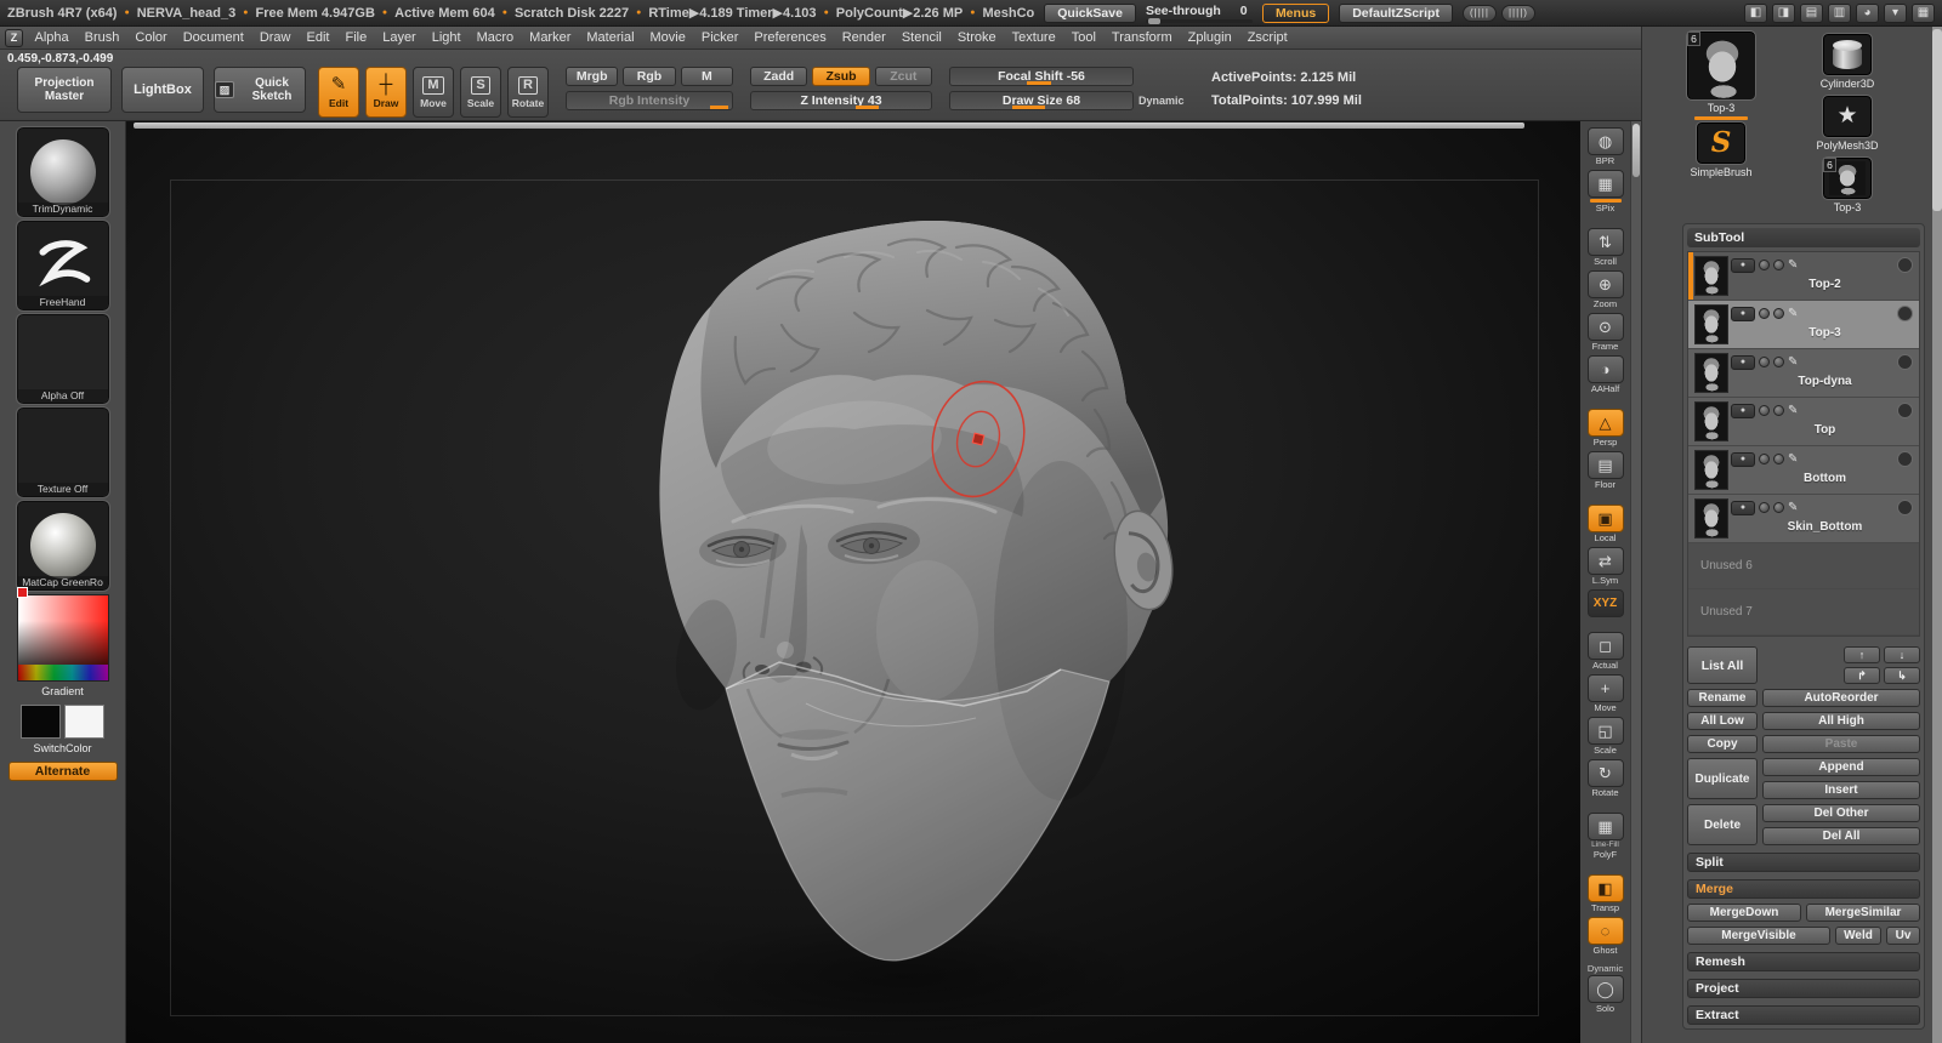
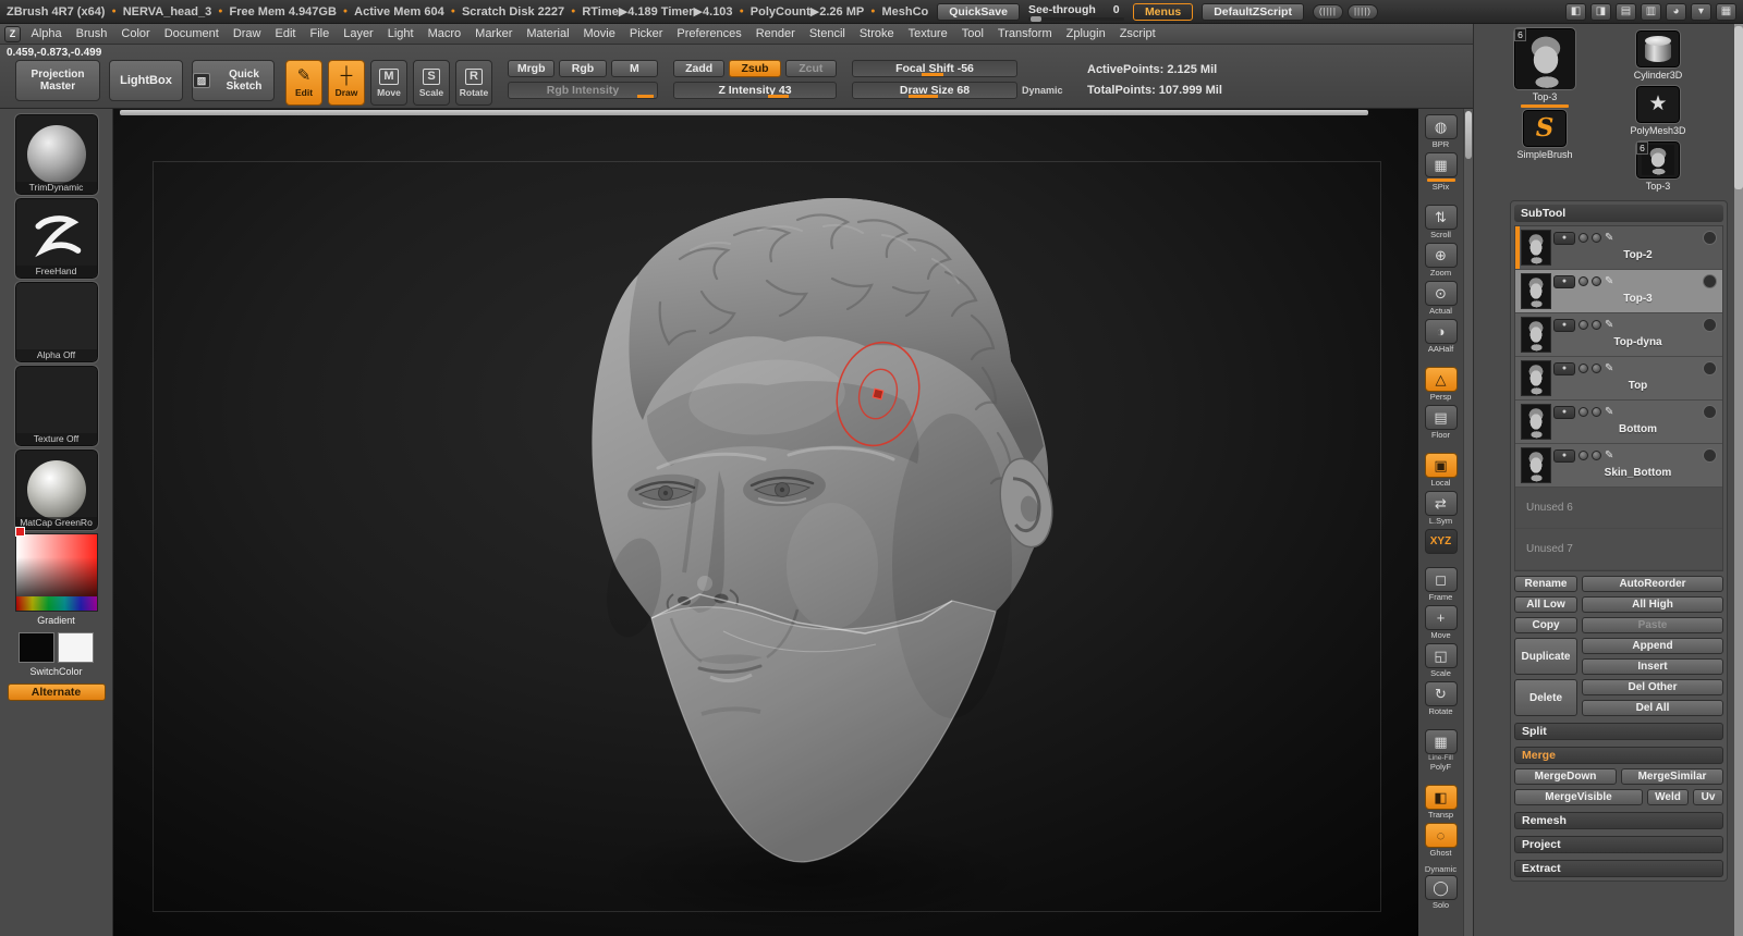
  ZBrush 4R7 (x64)
  NERVA_head_3
  Free Mem 4.947GB
  Active Mem 604
  Scratch Disk 2227
  RTime▶4.189 Timer▶4.103
  PolyCount▶2.26 MP
  MeshCo
  QuickSave
  See-through
  0
  Menus
  DefaultZScript
  (||||
  ||||)
  ◧
  ◨
  ▤
  ▥
  ◕
  ▾
  ▦
  Z
  Alpha
  Brush
  Color
  Document
  Draw
  Edit
  File
  Layer
  Light
  Macro
  Marker
  Material
  Movie
  Picker
  Preferences
  Render
  Stencil
  Stroke
  Texture
  Tool
  Transform
  Zplugin
  Zscript
  0.459,-0.873,-0.499
  Projection Master
  LightBox
  ▨
  Quick Sketch
  ✎
  Edit
  ┼
  Draw
  M
  Move
  S
  Scale
  R
  Rotate
  Mrgb
  Rgb
  M
  Rgb Intensity
  Zadd
  Zsub
  Zcut
  Z Intensity 43
  Focal Shift -56
  Draw Size 68
  Dynamic
  ActivePoints: 2.125 Mil
  TotalPoints: 107.999 Mil
  TrimDynamic
  FreeHand
  Alpha Off
  Texture Off
  MatCap GreenRo
  Gradient
  SwitchColor
  Alternate
  ◍
  BPR
  ▦
  SPix
  ⇅
  Scroll
  ⊕
  Zoom
  ⊙
- Frame
+ Actual
  ◑
  AAHalf
  △
  Persp
  ▤
  Floor
  ▣
  Local
  ⇄
  L.Sym
  XYZ
  ◻
- Actual
+ Frame
  +
  Move
  ◱
  Scale
  ↻
  Rotate
  ▦
  PolyF
  ◧
  Transp
  ◌
  Ghost
  Dynamic
  ◯
  Solo
  6
  Top-3
  S
  SimpleBrush
  Cylinder3D
  ★
  PolyMesh3D
  6
  Top-3
  SubTool
  ✎
  Top-2
  ✎
  Top-3
  ✎
  Top-dyna
  ✎
  Top
  ✎
  Bottom
  ✎
  Skin_Bottom
  Unused 6
  Unused 7
- List All
- ↑
- ↓
- ↱
- ↳
  Rename
  AutoReorder
  All Low
  All High
  Copy
  Paste
  Duplicate
  Append
  Insert
  Delete
  Del Other
  Del All
  Split
  Merge
  MergeDown
  MergeSimilar
  MergeVisible
  Weld
  Uv
  Remesh
  Project
  Extract
